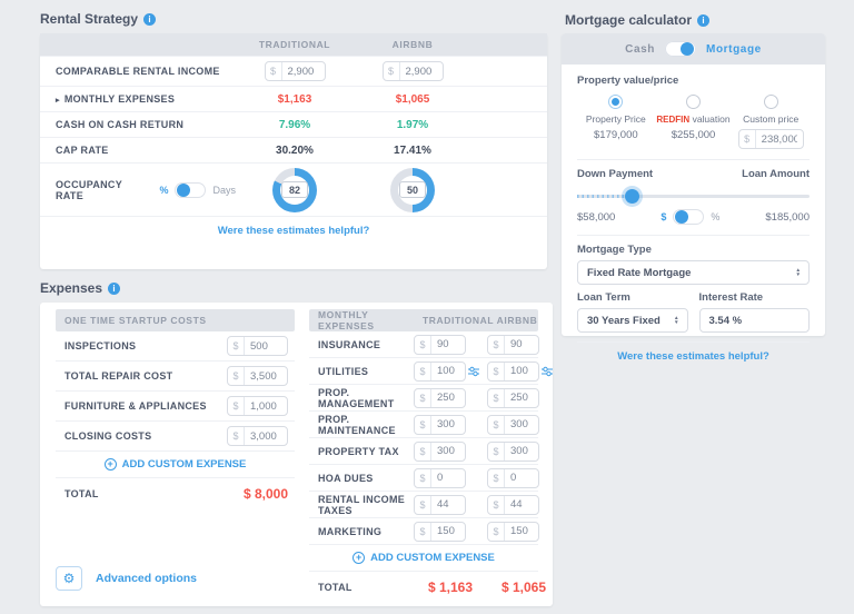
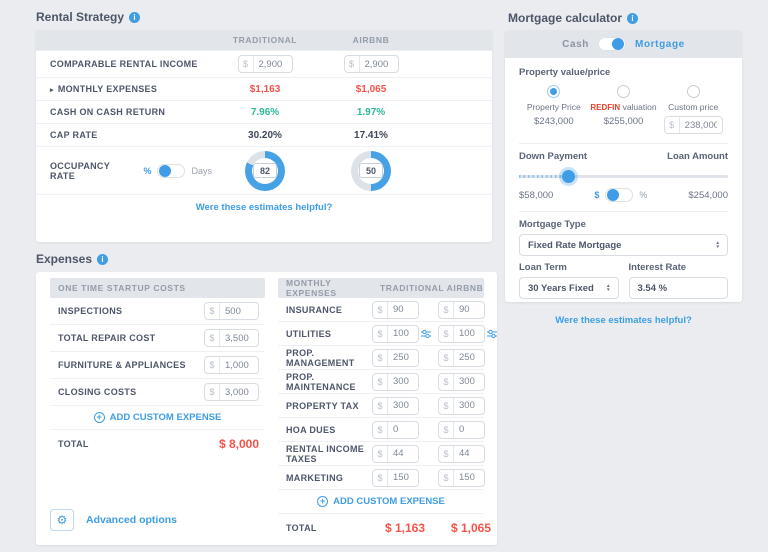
  Rental Strategy
  i
  TRADITIONAL
  AIRBNB
  COMPARABLE RENTAL INCOME
  $
  2,900
  $
  2,900
  MONTHLY EXPENSES
  $1,163
  $1,065
  CASH ON CASH RETURN
  7.96%
  1.97%
  CAP RATE
  30.20%
  17.41%
  OCCUPANCY RATE
  %
  Days
  82
  50
  Were these estimates helpful?
  Expenses
  i
  ONE TIME STARTUP COSTS
  INSPECTIONS
  $
  500
  TOTAL REPAIR COST
  $
  3,500
  FURNITURE & APPLIANCES
  $
  1,000
  CLOSING COSTS
  $
  3,000
  +
  ADD CUSTOM EXPENSE
  TOTAL
  $ 8,000
  MONTHLY EXPENSES
  TRADITIONA
  AIRBNB
  INSURANCE
  $
  90
  $
  90
  UTILITIES
  $
  100
  $
  100
  PROP. MANAGEMENT
  $
  250
  $
  250
  PROP. MAINTENANCE
  $
  300
  $
  300
  PROPERTY TAX
  $
  300
  $
  300
  HOA DUES
  $
  0
  $
  0
  RENTAL INCOME TAXES
  $
  44
  $
  44
  MARKETING
  $
  150
  $
  150
  +
  ADD CUSTOM EXPENSE
  TOTAL
  $ 1,163
  $ 1,065
  ⚙
  Advanced options
  Mortgage calculator
  i
  Cash
  Mortgage
  Property value/price
  Property Price
- $179,000
+ $243,000
  REDFIN valuation
  $255,000
  Custom price
  $
  238,000
  Down Payment
  Loan Amount
  $58,000
  $
  %
- $185,000
+ $254,000
  Mortgage Type
  Fixed Rate Mortgage
  Loan Term
  30 Years Fixed
  Interest Rate
  3.54 %
  Were these estimates helpful?
